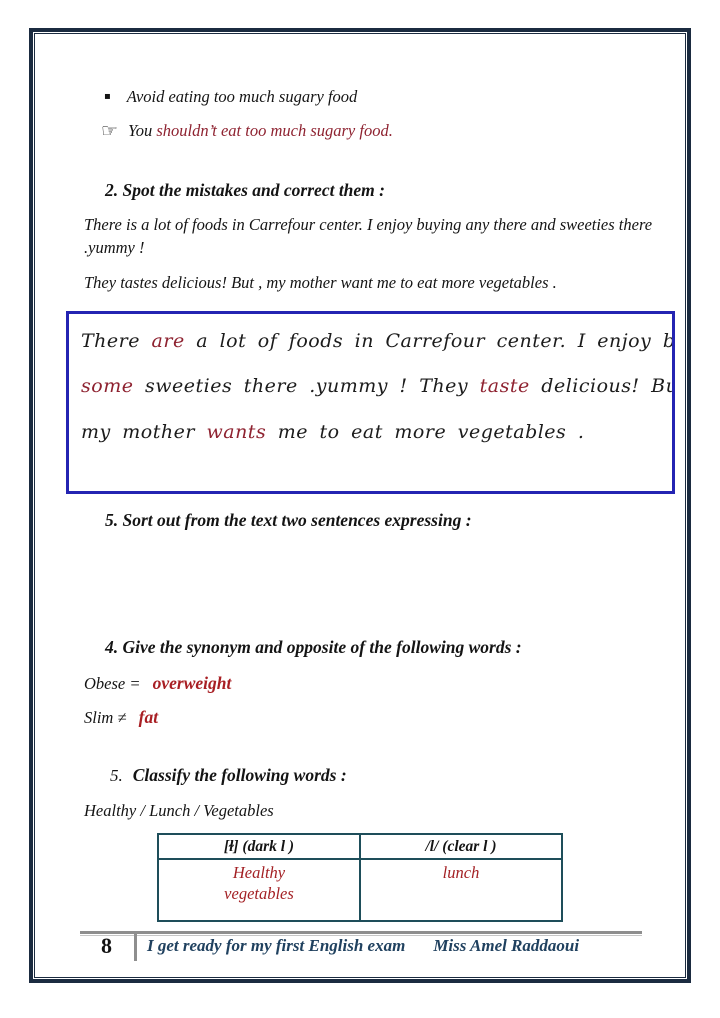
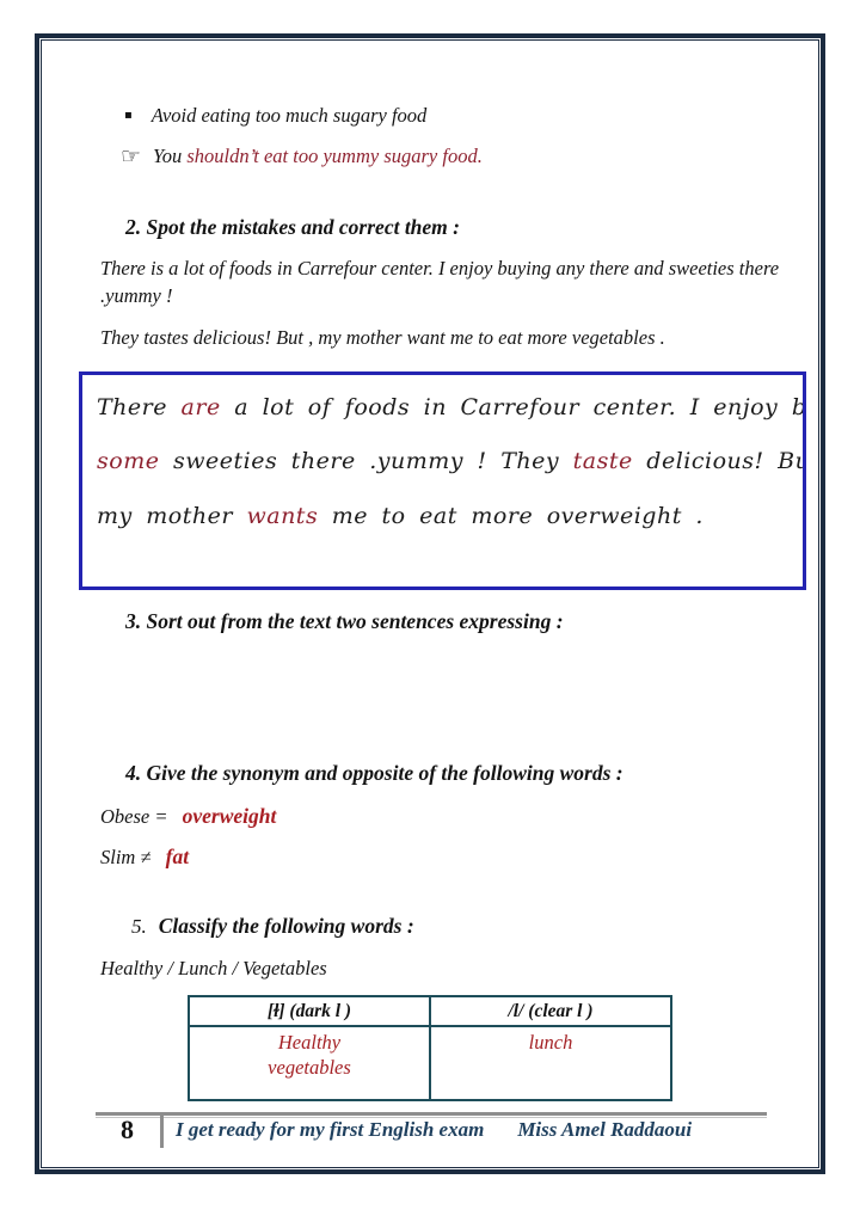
  ▪ Avoid eating too much sugary food
- ☞ You shouldn’t eat too much sugary food.
+ ☞ You shouldn’t eat too yummy sugary food.
  2. Spot the mistakes and correct them :
  There is a lot of foods in Carrefour center. I enjoy buying any there and sweeties there .yummy !
  They tastes delicious! But , my mother want me to eat more vegetables .
  There are a lot of foods in Carrefour center. I enjoy b
  some sweeties there .yummy ! They taste delicious! B
- my mother wants me to eat more vegetables .
+ my mother wants me to eat more overweight .
- 5. Sort out from the text two sentences expressing :
+ 3. Sort out from the text two sentences expressing :
  4. Give the synonym and opposite of the following words :
  Obese = overweight
  Slim ≠ fat
  5. Classify the following words :
  Healthy / Lunch / Vegetables
  [ɫ] (dark l )	/l/ (clear l )
  Healthy vegetables	lunch
  8
  I get ready for my first English exam Miss Amel Raddaoui
